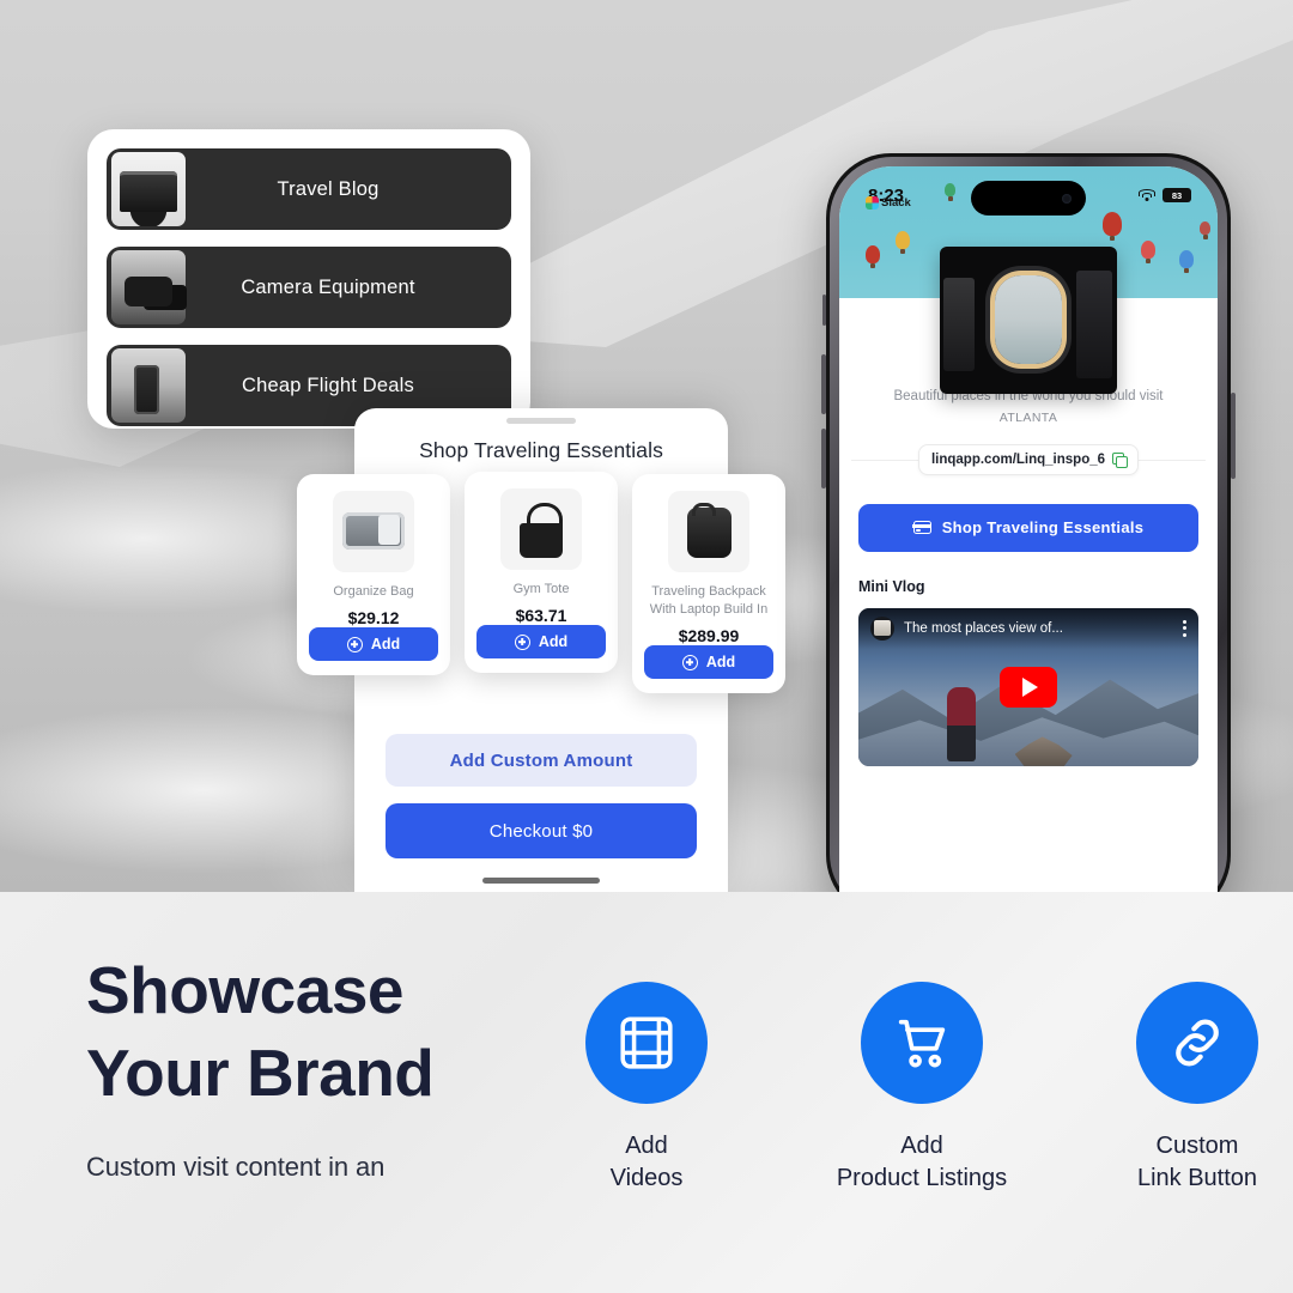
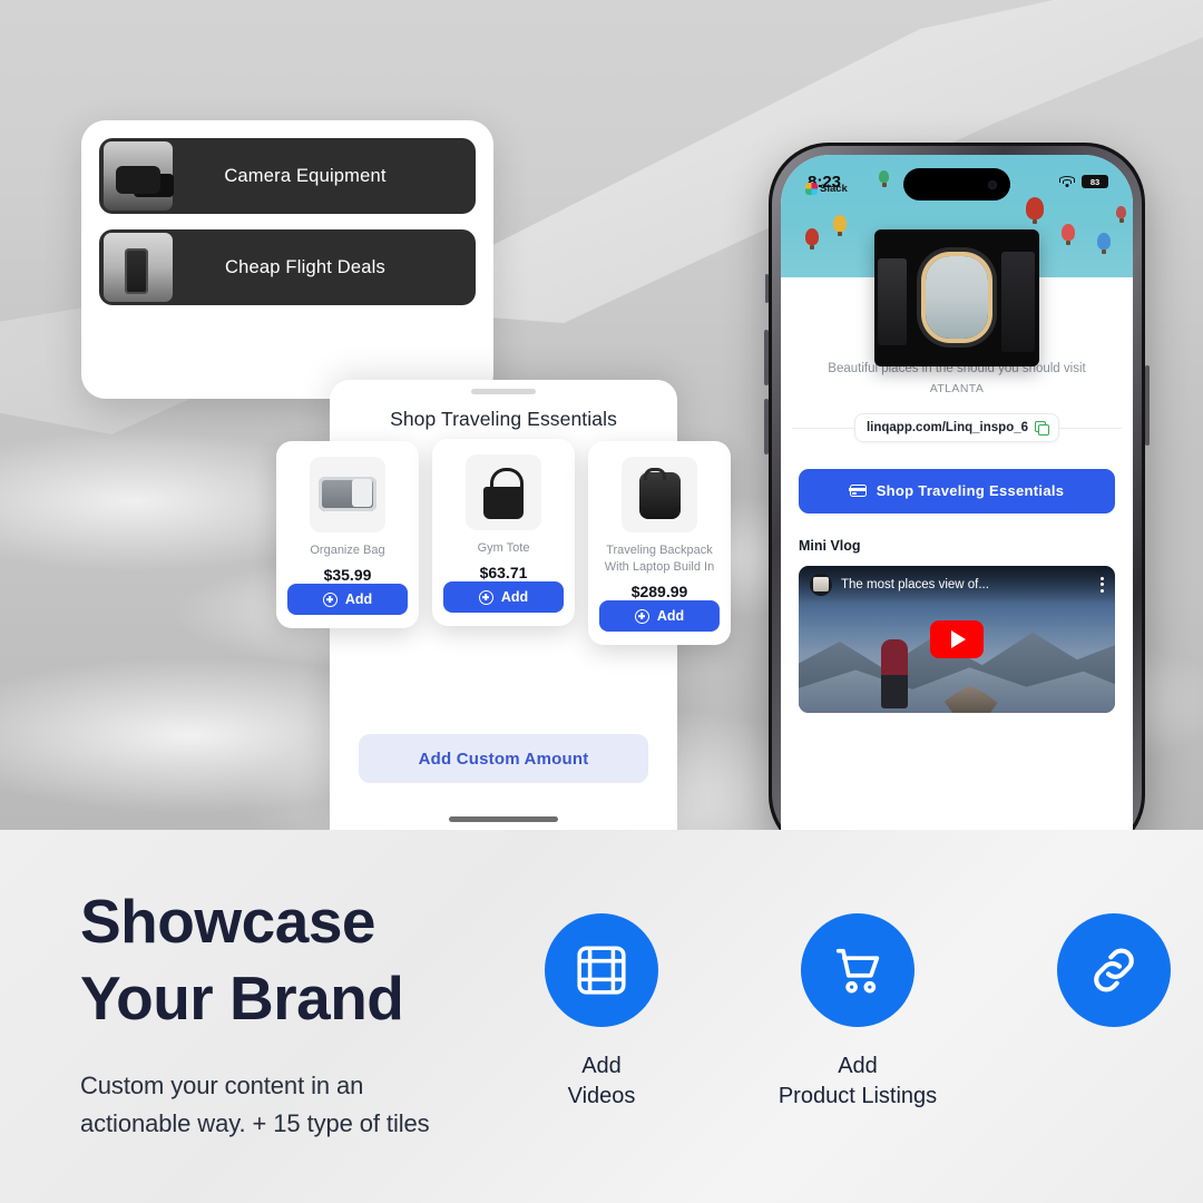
- Travel Blog
  Camera Equipment
  Cheap Flight Deals
  Shop Traveling Essentials
  Add Custom Amount
- Checkout $0
  Organize Bag
- $29.12
+ $35.99
  Add
  Gym Tote
  $63.71
  Add
  Traveling Backpack With Laptop Build In
  $289.99
  Add
  8:23
  83
  Slack
- Beautiful places in the world you should visit
+ Beautiful places in the should you should visit
  ATLANTA
  linqapp.com/Linq_inspo_6
  Shop Traveling Essentials
  Mini Vlog
  The most places view of...
  Showcase
  Your Brand
- Custom visit content in an
+ Custom your content in an
+ actionable way. + 15 type of tiles
  Add
  Videos
  Add
  Product Listings
- Custom
- Link Button
